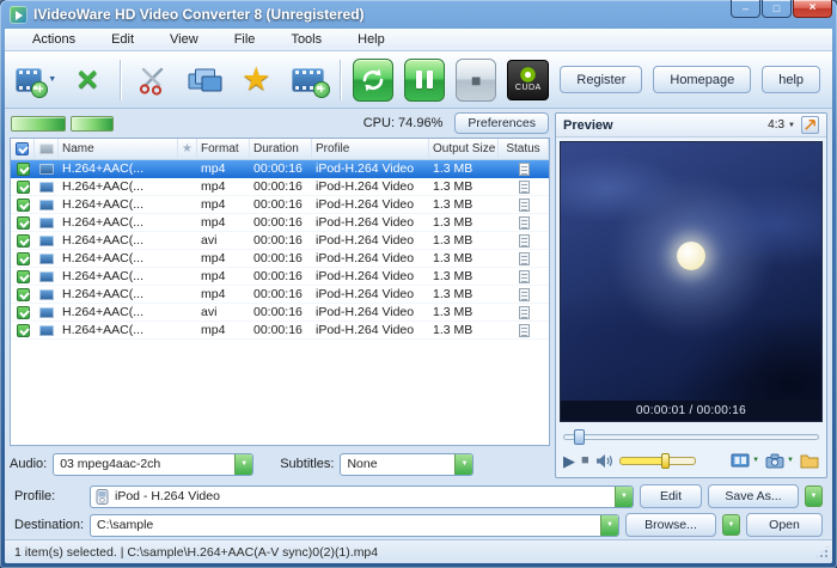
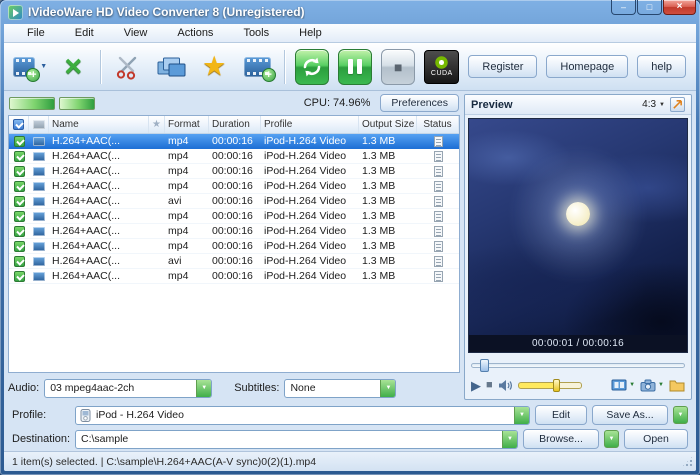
  IVideoWare HD Video Converter 8 (Unregistered)
  –
  □
  ×
- Actions
+ File
  Edit
  View
- File
+ Actions
  Tools
  Help
  +
  ×
  ★
  +
  ■
  Register
  Homepage
  help
  CPU: 74.96%
  Preferences
  Name
  ★
  Format
  Duration
  Profile
  Output Size
  Status
  H.264+AAC(...
  mp4
  00:00:16
  iPod-H.264 Video
  1.3 MB
  H.264+AAC(...
  mp4
  00:00:16
  iPod-H.264 Video
  1.3 MB
  H.264+AAC(...
  mp4
  00:00:16
  iPod-H.264 Video
  1.3 MB
  H.264+AAC(...
  mp4
  00:00:16
  iPod-H.264 Video
  1.3 MB
  H.264+AAC(...
  avi
  00:00:16
  iPod-H.264 Video
  1.3 MB
  H.264+AAC(...
  mp4
  00:00:16
  iPod-H.264 Video
  1.3 MB
  H.264+AAC(...
  mp4
  00:00:16
  iPod-H.264 Video
  1.3 MB
  H.264+AAC(...
  mp4
  00:00:16
  iPod-H.264 Video
  1.3 MB
  H.264+AAC(...
  avi
  00:00:16
  iPod-H.264 Video
  1.3 MB
  H.264+AAC(...
  mp4
  00:00:16
  iPod-H.264 Video
  1.3 MB
  Audio:
  03 mpeg4aac-2ch
  Subtitles:
  None
  Preview
  4:3
  00:00:01 / 00:00:16
  ▶
  ■
  Profile:
  iPod - H.264 Video
  Edit
  Save As...
  Destination:
  C:\sample
  Browse...
  Open
  1 item(s) selected. | C:\sample\H.264+AAC(A-V sync)0(2)(1).mp4
